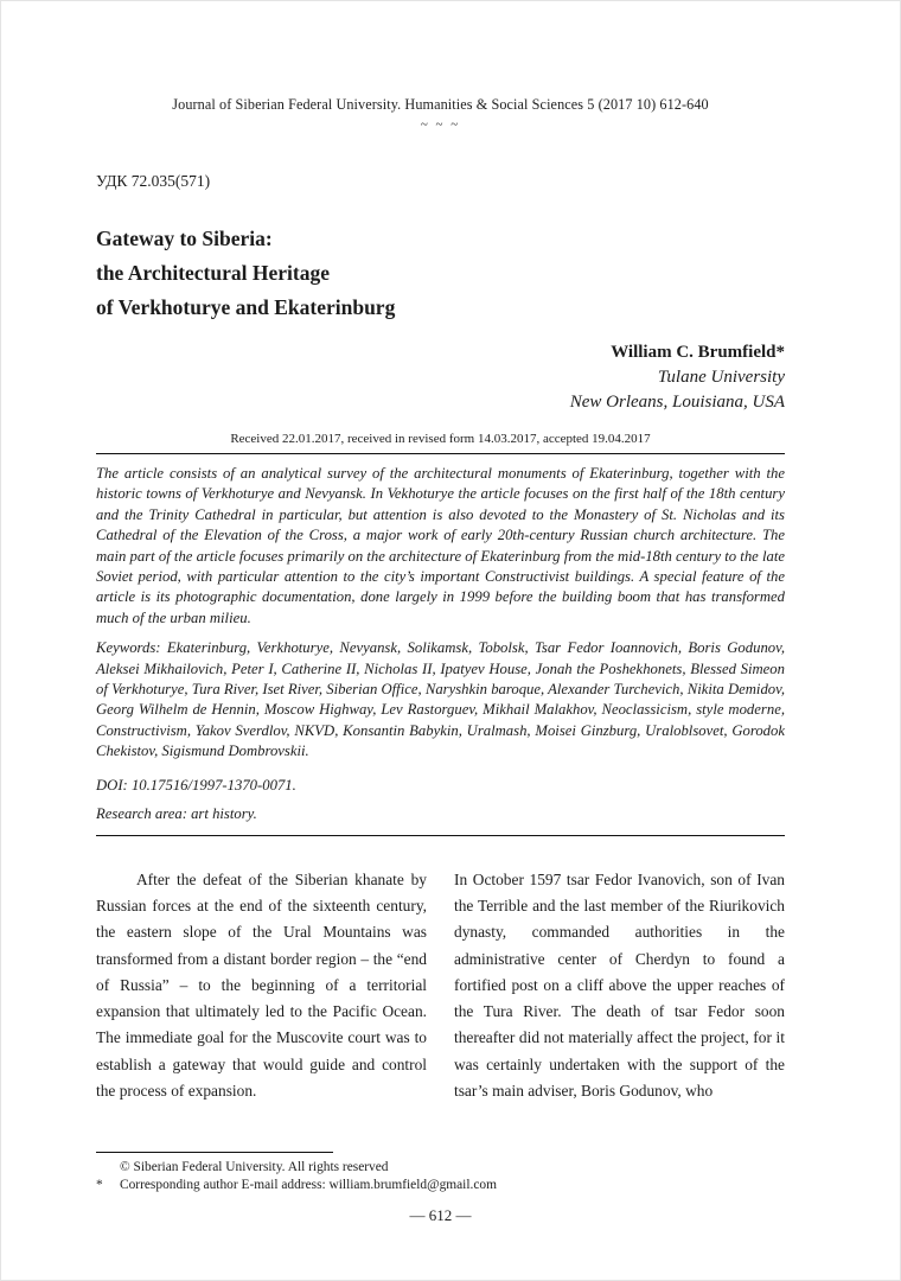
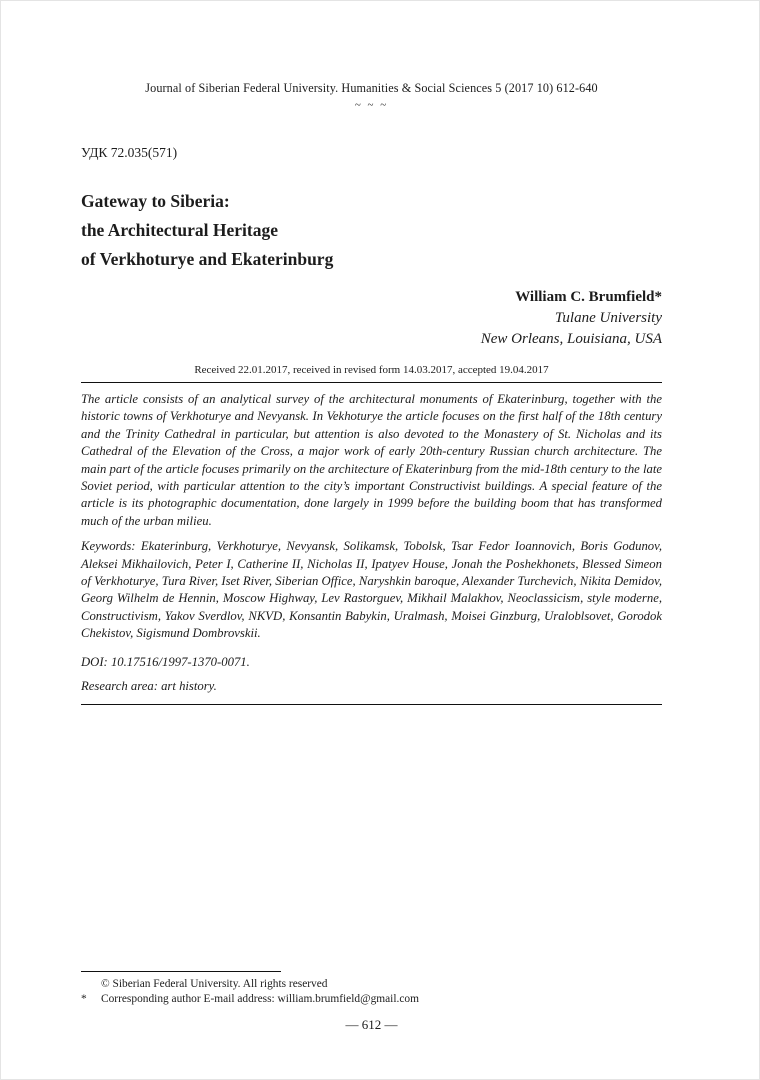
  Journal of Siberian Federal University. Humanities & Social Sciences 5 (2017 10) 612-640
  ~ ~ ~
  УДК 72.035(571)
  Gateway to Siberia:
  the Architectural Heritage
  of Verkhoturye and Ekaterinburg
  William C. Brumfield*
  Tulane University
  New Orleans, Louisiana, USA
  Received 22.01.2017, received in revised form 14.03.2017, accepted 19.04.2017
  The article consists of an analytical survey of the architectural monuments of Ekaterinburg, together with the historic towns of Verkhoturye and Nevyansk. In Vekhoturye the article focuses on the first half of the 18th century and the Trinity Cathedral in particular, but attention is also devoted to the Monastery of St. Nicholas and its Cathedral of the Elevation of the Cross, a major work of early 20th-century Russian church architecture. The main part of the article focuses primarily on the architecture of Ekaterinburg from the mid-18th century to the late Soviet period, with particular attention to the city’s important Constructivist buildings. A special feature of the article is its photographic documentation, done largely in 1999 before the building boom that has transformed much of the urban milieu.
  Keywords: Ekaterinburg, Verkhoturye, Nevyansk, Solikamsk, Tobolsk, Tsar Fedor Ioannovich, Boris Godunov, Aleksei Mikhailovich, Peter I, Catherine II, Nicholas II, Ipatyev House, Jonah the Poshekhonets, Blessed Simeon of Verkhoturye, Tura River, Iset River, Siberian Office, Naryshkin baroque, Alexander Turchevich, Nikita Demidov, Georg Wilhelm de Hennin, Moscow Highway, Lev Rastorguev, Mikhail Malakhov, Neoclassicism, style moderne, Constructivism, Yakov Sverdlov, NKVD, Konsantin Babykin, Uralmash, Moisei Ginzburg, Uraloblsovet, Gorodok Chekistov, Sigismund Dombrovskii.
  DOI: 10.17516/1997-1370-0071.
  Research area: art history.
- After the defeat of the Siberian khanate by Russian forces at the end of the sixteenth century, the eastern slope of the Ural Mountains was transformed from a distant border region – the “end of Russia” – to the beginning of a territorial expansion that ultimately led to the Pacific Ocean. The immediate goal for the Muscovite court was to establish a gateway that would guide and control the process of expansion.
- In October 1597 tsar Fedor Ivanovich, son of Ivan the Terrible and the last member of the Riurikovich dynasty, commanded authorities in the administrative center of Cherdyn to found a fortified post on a cliff above the upper reaches of the Tura River. The death of tsar Fedor soon thereafter did not materially affect the project, for it was certainly undertaken with the support of the tsar’s main adviser, Boris Godunov, who
  © Siberian Federal University. All rights reserved
  *
  Corresponding author E-mail address: william.brumfield@gmail.com
  — 612 —
